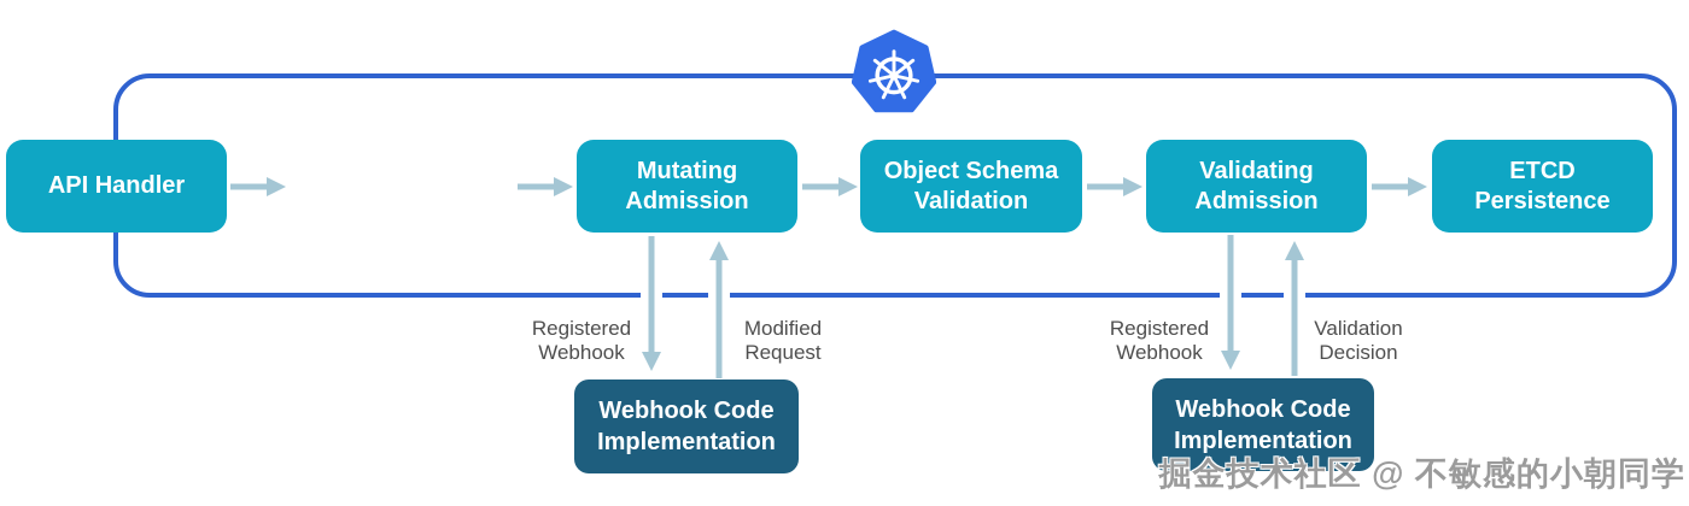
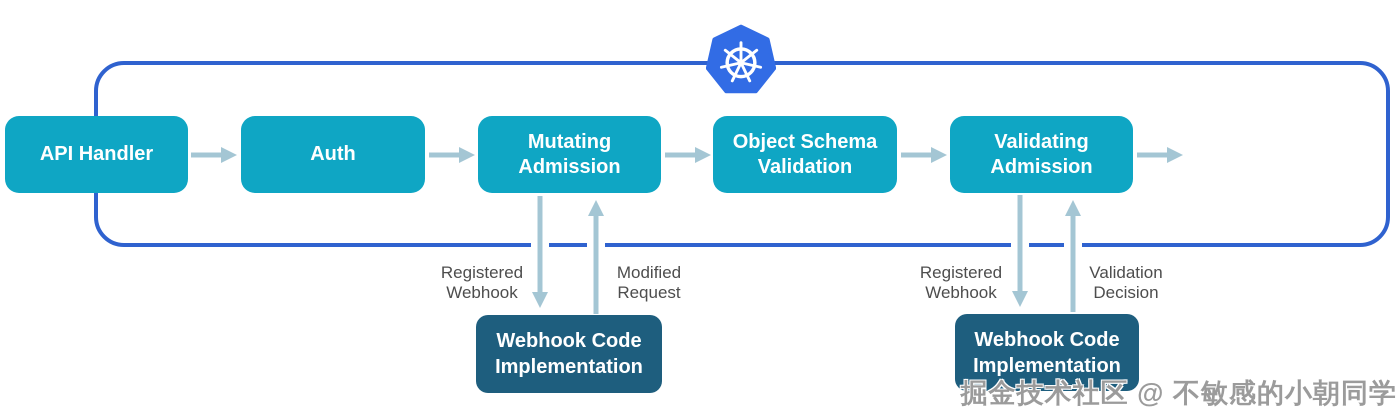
  API Handler
+ Auth
  Mutating
  Admission
  Object Schema
  Validation
  Validating
  Admission
- ETCD
- Persistence
  Registered
  Webhook
  Modified
  Request
  Registered
  Webhook
  Validation
  Decision
  Webhook Code
  Implementation
  Webhook Code
  Implementation
  掘金技术社区 @ 不敏感的小朝同学
